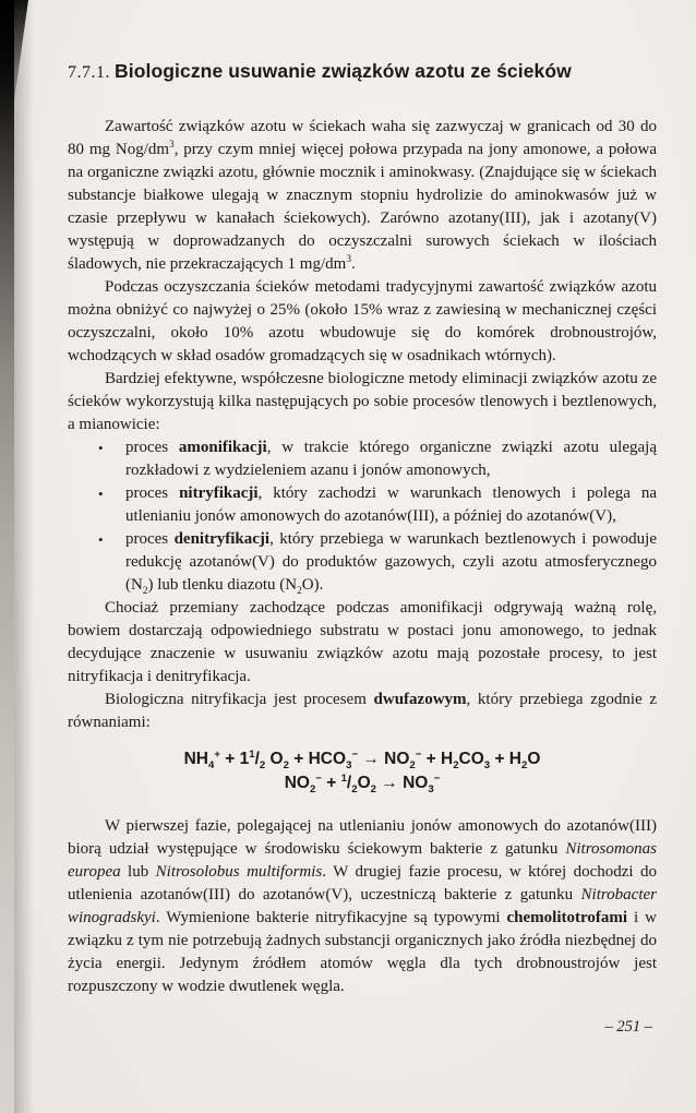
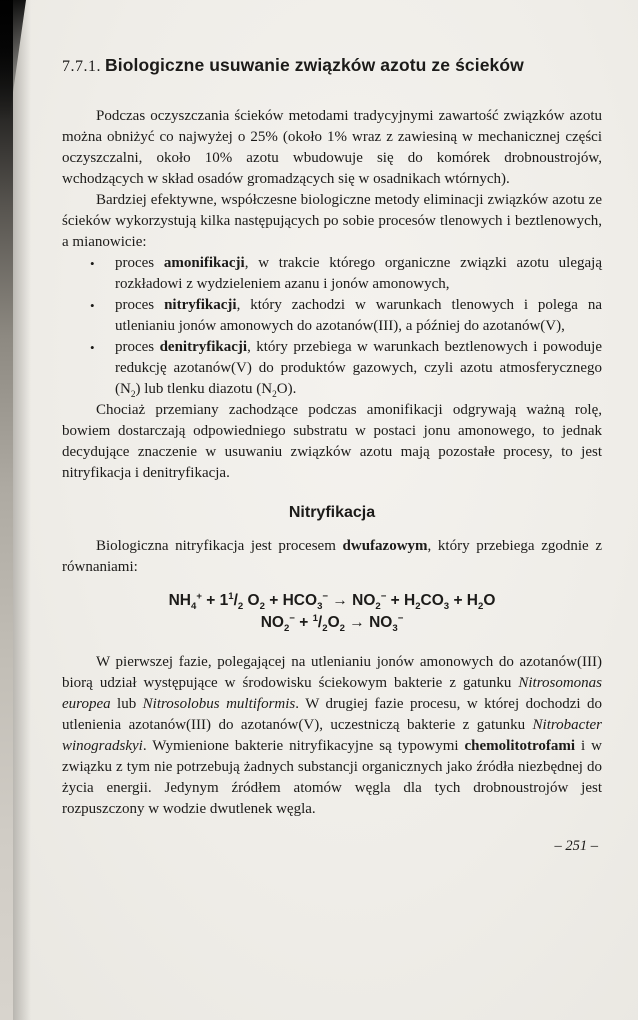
  7.7.1. Biologiczne usuwanie związków azotu ze ścieków
- Zawartość związków azotu w ściekach waha się zazwyczaj w granicach od 30 do 80 mg Nog/dm3, przy czym mniej więcej połowa przypada na jony amonowe, a połowa na organiczne związki azotu, głównie mocznik i aminokwasy. (Znajdujące się w ściekach substancje białkowe ulegają w znacznym stopniu hydrolizie do aminokwasów już w czasie przepływu w kanałach ściekowych). Zarówno azotany(III), jak i azotany(V) występują w doprowadzanych do oczyszczalni surowych ściekach w ilościach śladowych, nie przekraczających 1 mg/dm3.
- Podczas oczyszczania ścieków metodami tradycyjnymi zawartość związków azotu można obniżyć co najwyżej o 25% (około 15% wraz z zawiesiną w mechanicznej części oczyszczalni, około 10% azotu wbudowuje się do komórek drobnoustrojów, wchodzących w skład osadów gromadzących się w osadnikach wtórnych).
+ Podczas oczyszczania ścieków metodami tradycyjnymi zawartość związków azotu można obniżyć co najwyżej o 25% (około 1% wraz z zawiesiną w mechanicznej części oczyszczalni, około 10% azotu wbudowuje się do komórek drobnoustrojów, wchodzących w skład osadów gromadzących się w osadnikach wtórnych).
  Bardziej efektywne, współczesne biologiczne metody eliminacji związków azotu ze ścieków wykorzystują kilka następujących po sobie procesów tlenowych i beztlenowych, a mianowicie:
  •
  proces amonifikacji, w trakcie którego organiczne związki azotu ulegają rozkładowi z wydzieleniem azanu i jonów amonowych,
  •
  proces nitryfikacji, który zachodzi w warunkach tlenowych i polega na utlenianiu jonów amonowych do azotanów(III), a później do azotanów(V),
  •
  proces denitryfikacji, który przebiega w warunkach beztlenowych i powoduje redukcję azotanów(V) do produktów gazowych, czyli azotu atmosferycznego (N2) lub tlenku diazotu (N2O).
  Chociaż przemiany zachodzące podczas amonifikacji odgrywają ważną rolę, bowiem dostarczają odpowiedniego substratu w postaci jonu amonowego, to jednak decydujące znaczenie w usuwaniu związków azotu mają pozostałe procesy, to jest nitryfikacja i denitryfikacja.
+ Nitryfikacja
  Biologiczna nitryfikacja jest procesem dwufazowym, który przebiega zgodnie z równaniami:
  NH4+ + 11/2 O2 + HCO3− → NO2− + H2CO3 + H2O
  NO2− + 1/2O2 → NO3−
  W pierwszej fazie, polegającej na utlenianiu jonów amonowych do azotanów(III) biorą udział występujące w środowisku ściekowym bakterie z gatunku Nitrosomonas europea lub Nitrosolobus multiformis. W drugiej fazie procesu, w której dochodzi do utlenienia azotanów(III) do azotanów(V), uczestniczą bakterie z gatunku Nitrobacter winogradskyi. Wymienione bakterie nitryfikacyjne są typowymi chemolitotrofami i w związku z tym nie potrzebują żadnych substancji organicznych jako źródła niezbędnej do życia energii. Jedynym źródłem atomów węgla dla tych drobnoustrojów jest rozpuszczony w wodzie dwutlenek węgla.
  – 251 –
